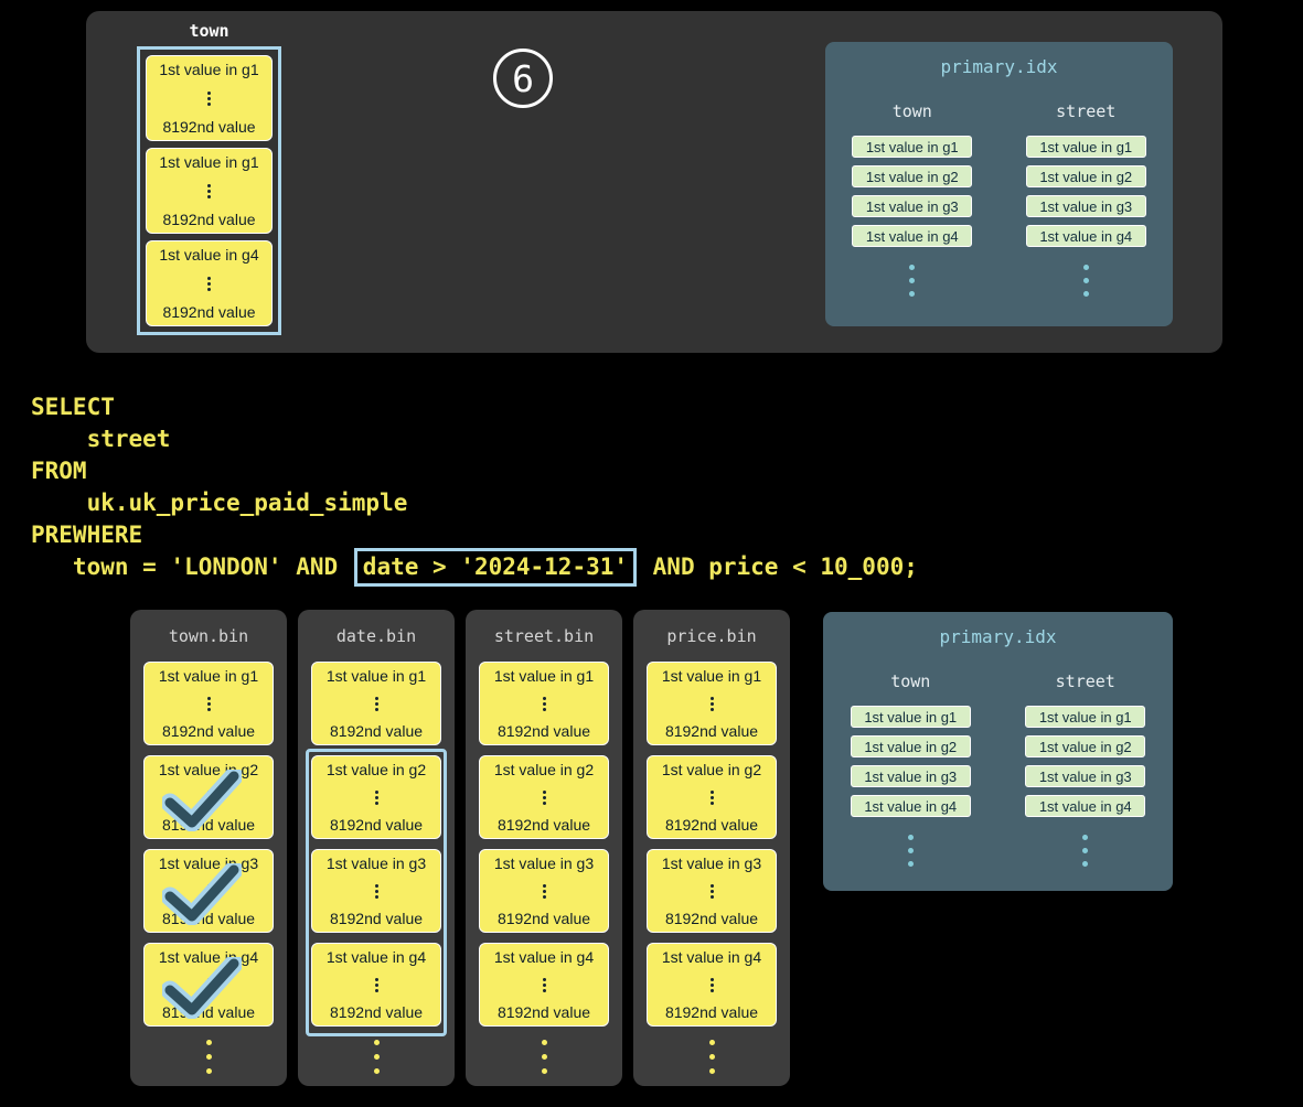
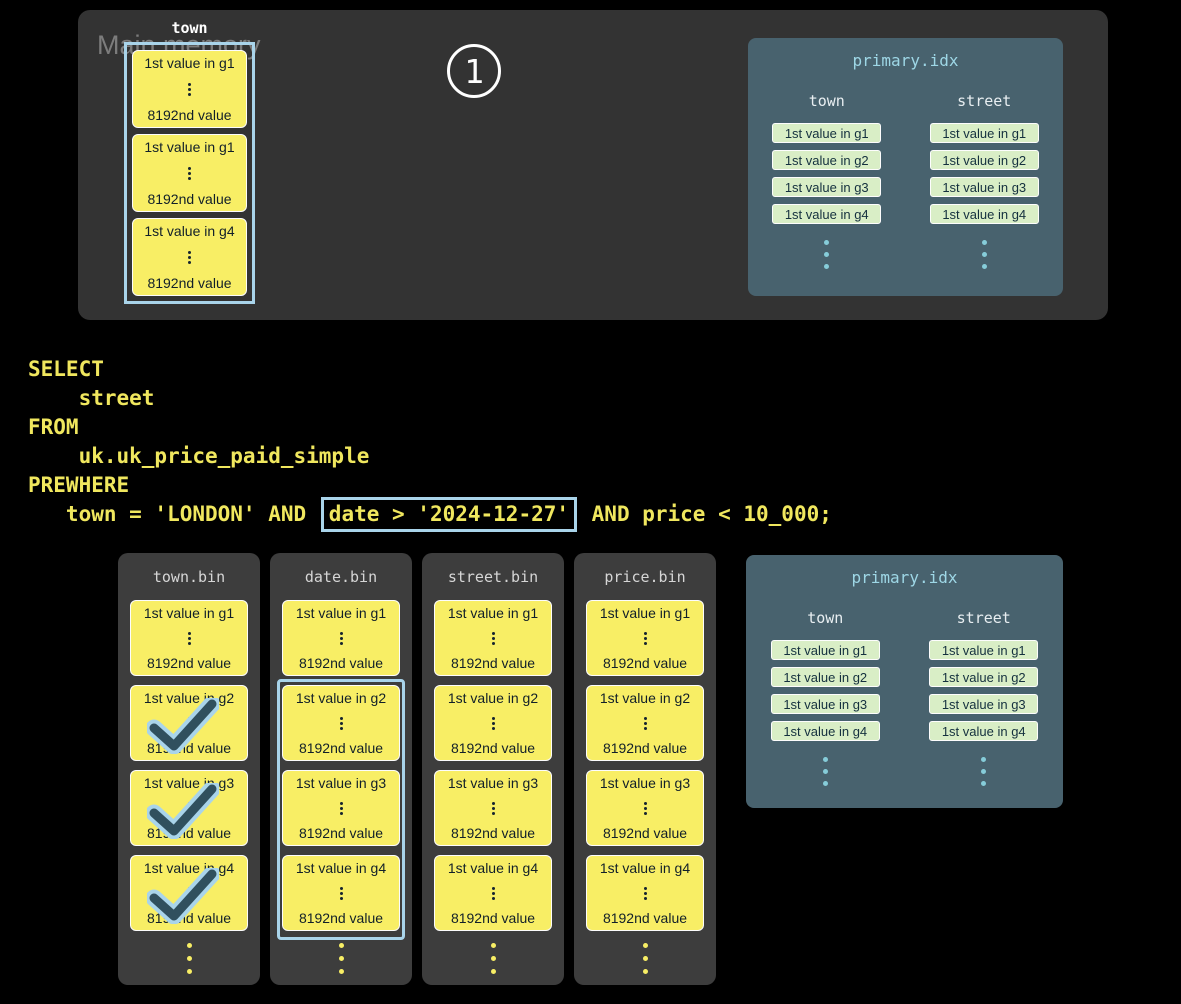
+ Main memory
  town
  1st value in g1
  8192nd value
  1st value in g1
  8192nd value
  1st value in g4
  8192nd value
- 6
+ 1
  primary.idx
  town
  1st value in g1
  1st value in g2
  1st value in g3
  1st value in g4
  street
  1st value in g1
  1st value in g2
  1st value in g3
  1st value in g4
  SELECT
  street
  FROM
  uk.uk_price_paid_simple
  PREWHERE
  town = 'LONDON' AND
- date > '2024-12-31'
+ date > '2024-12-27'
  AND price < 10_000;
  town.bin
  1st value in g1
  8192nd value
  1st value i g2
  81d value
  1st value i g3
  81d value
  1st value i g4
  81d value
  date.bin
  1st value in g1
  8192nd value
  1st value in g2
  8192nd value
  1st value in g3
  8192nd value
  1st value in g4
  8192nd value
  street.bin
  1st value in g1
  8192nd value
  1st value in g2
  8192nd value
  1st value in g3
  8192nd value
  1st value in g4
  8192nd value
  price.bin
  1st value in g1
  8192nd value
  1st value in g2
  8192nd value
  1st value in g3
  8192nd value
  1st value in g4
  8192nd value
  primary.idx
  town
  1st value in g1
  1st value in g2
  1st value in g3
  1st value in g4
  street
  1st value in g1
  1st value in g2
  1st value in g3
  1st value in g4
